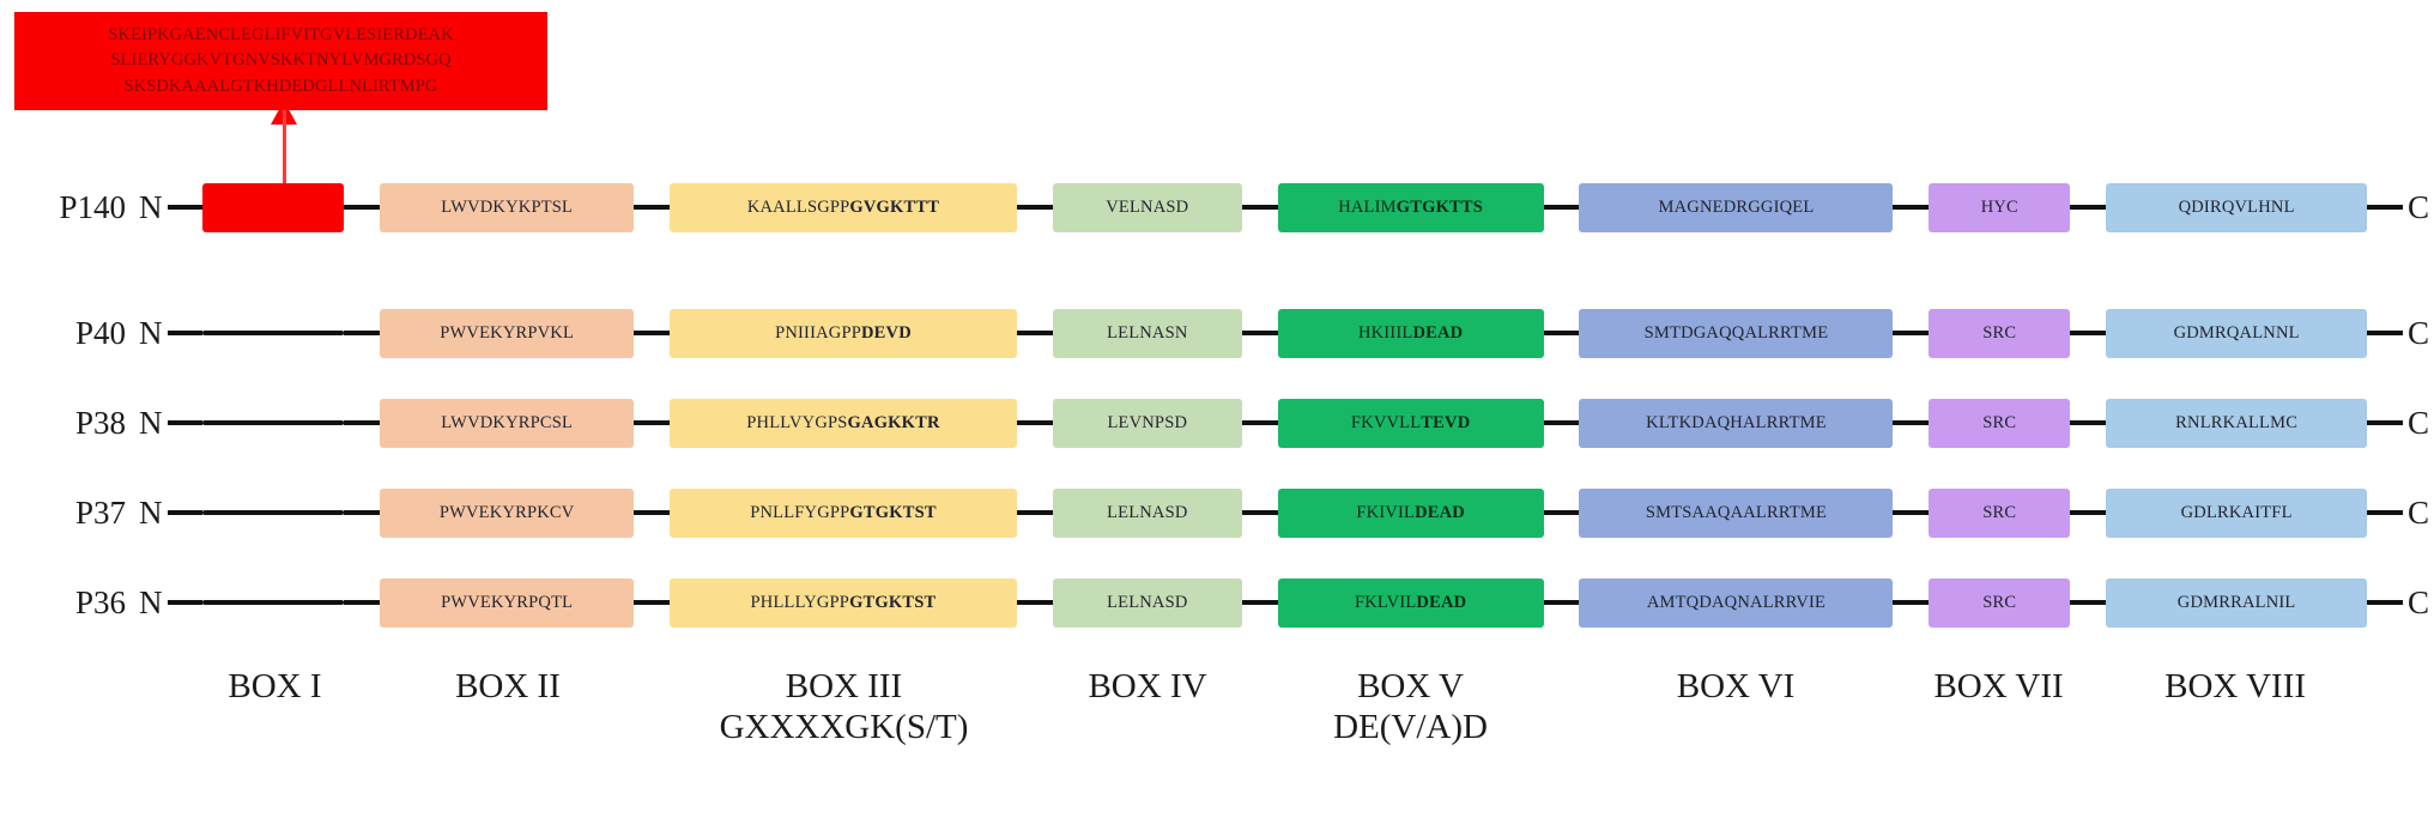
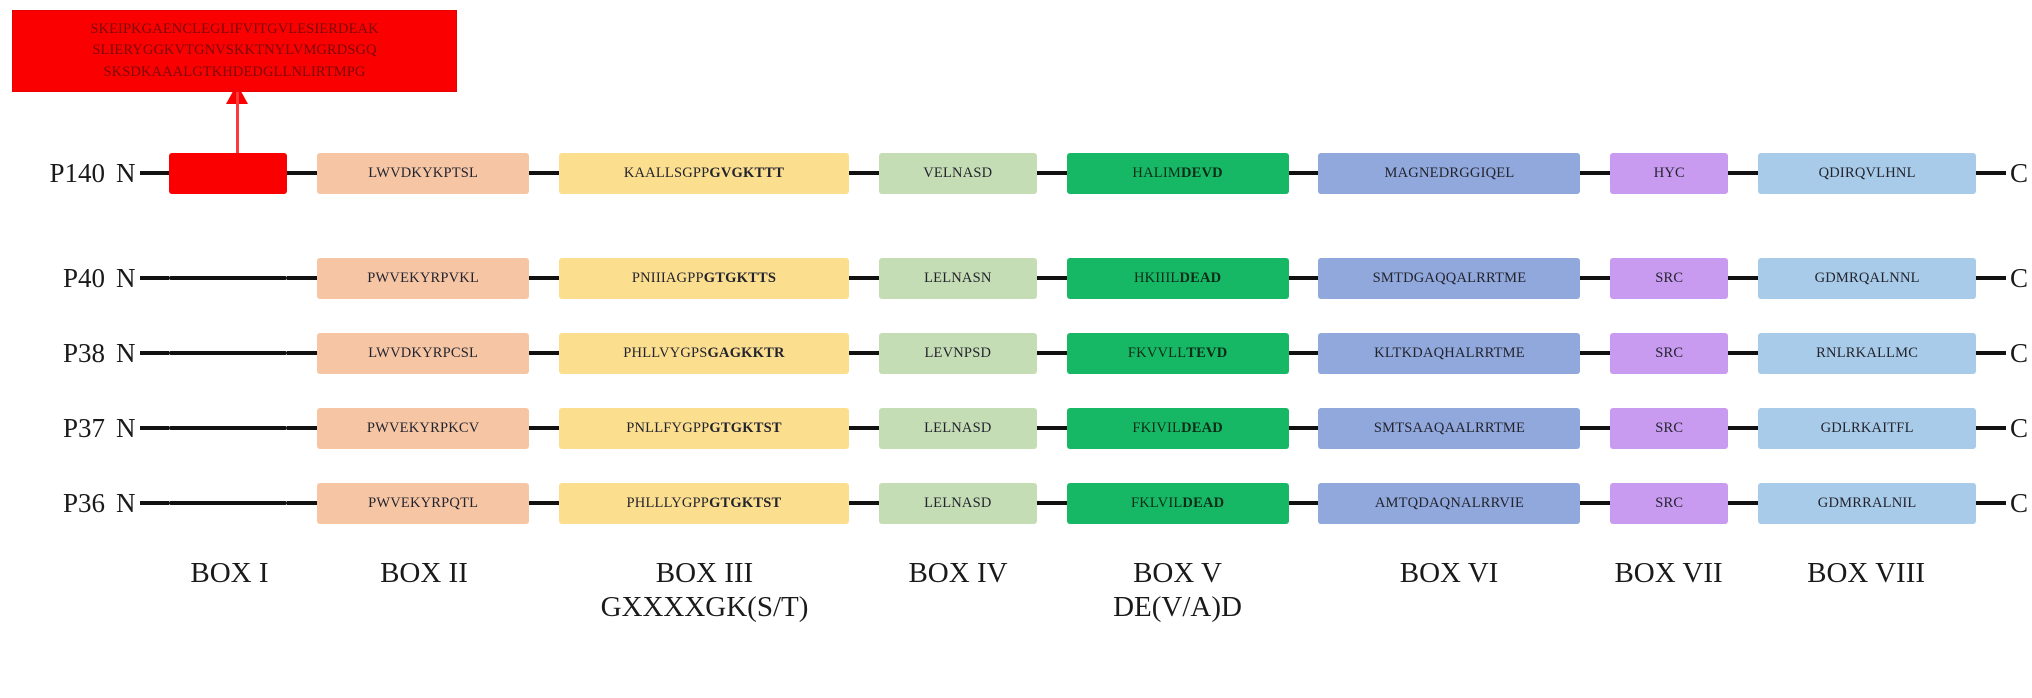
  SKEIPKGAENCLEGLIFVITGVLESIERDEAK
  SLIERYGGKVTGNVSKKTNYLVMGRDSGQ
  SKSDKAAALGTKHDEDGLLNLIRTMPG
  P140
  N
  LWVDKYKPTSL
  KAALLSGPPGVGKTTT
  VELNASD
- HALIMGTGKTTS
+ HALIMDEVD
  MAGNEDRGGIQEL
  HYC
  QDIRQVLHNL
  C
  P40
  N
  PWVEKYRPVKL
- PNIIIAGPPDEVD
+ PNIIIAGPPGTGKTTS
  LELNASN
  HKIIILDEAD
  SMTDGAQQALRRTME
  SRC
  GDMRQALNNL
  C
  P38
  N
  LWVDKYRPCSL
  PHLLVYGPSGAGKKTR
  LEVNPSD
  FKVVLLTEVD
  KLTKDAQHALRRTME
  SRC
  RNLRKALLMC
  C
  P37
  N
  PWVEKYRPKCV
  PNLLFYGPPGTGKTST
  LELNASD
  FKIVILDEAD
  SMTSAAQAALRRTME
  SRC
  GDLRKAITFL
  C
  P36
  N
  PWVEKYRPQTL
  PHLLLYGPPGTGKTST
  LELNASD
  FKLVILDEAD
  AMTQDAQNALRRVIE
  SRC
  GDMRRALNIL
  C
  BOX I
  BOX II
  BOX III
  GXXXXGK(S/T)
  BOX IV
  BOX V
  DE(V/A)D
  BOX VI
  BOX VII
  BOX VIII
